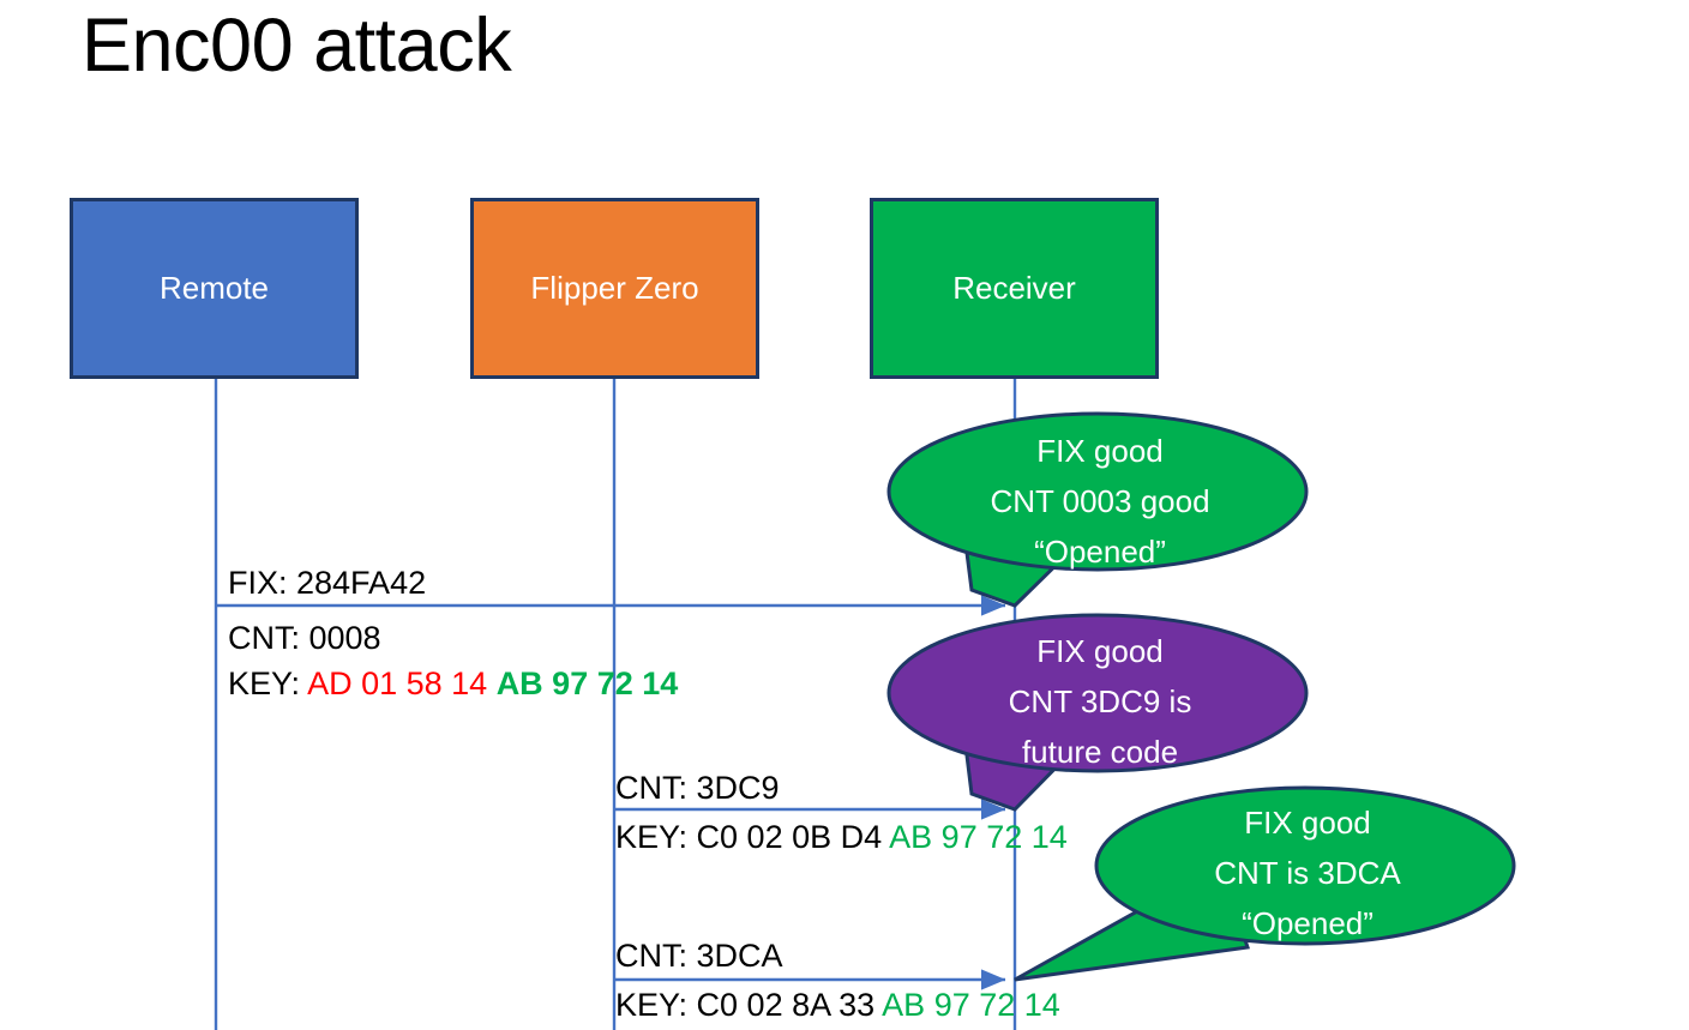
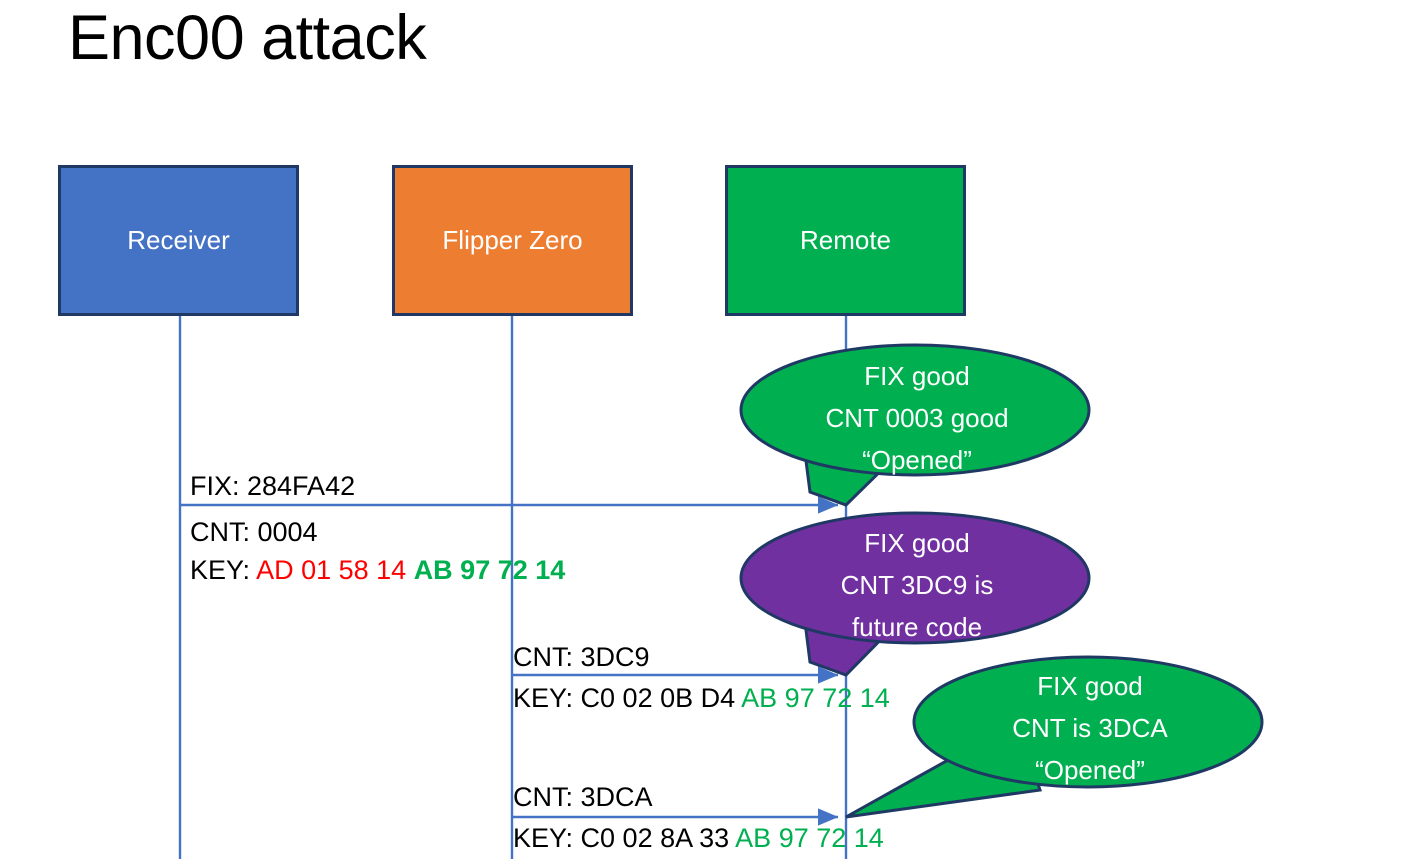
  Enc00 attack
- Remote
+ Receiver
  Flipper Zero
- Receiver
+ Remote
  FIX: 284FA42
- CNT: 0008
+ CNT: 0004
  KEY: AD 01 58 14 AB 97 72 14
  CNT: 3DC9
  KEY: C0 02 0B D4 AB 97 72 14
  CNT: 3DCA
  KEY: C0 02 8A 33 AB 97 72 14
  FIX good
  CNT 0003 good
  “Opened”
  FIX good
  CNT 3DC9 is
  future code
  FIX good
  CNT is 3DCA
  “Opened”
